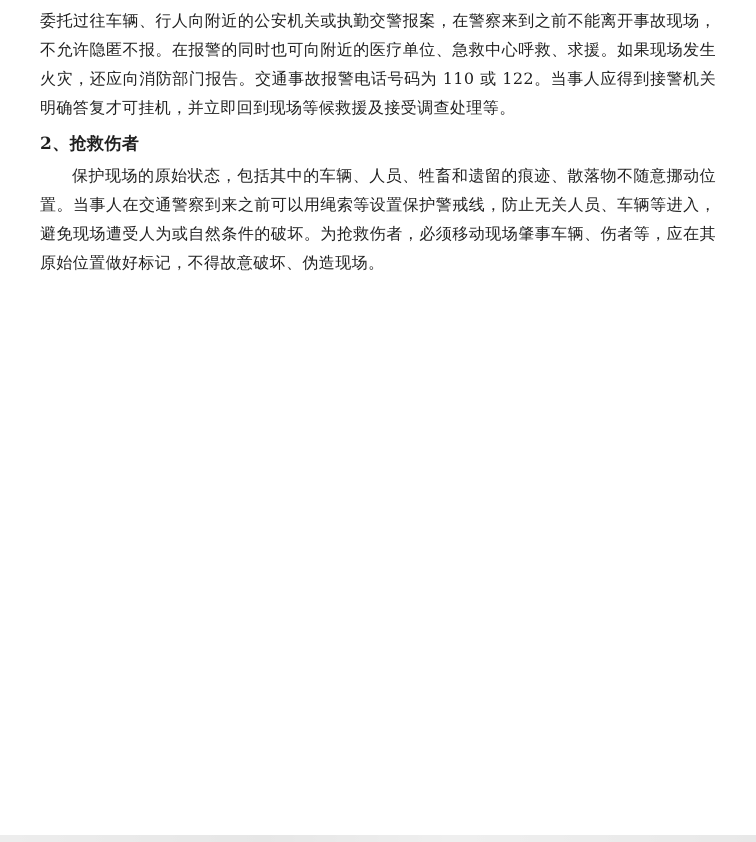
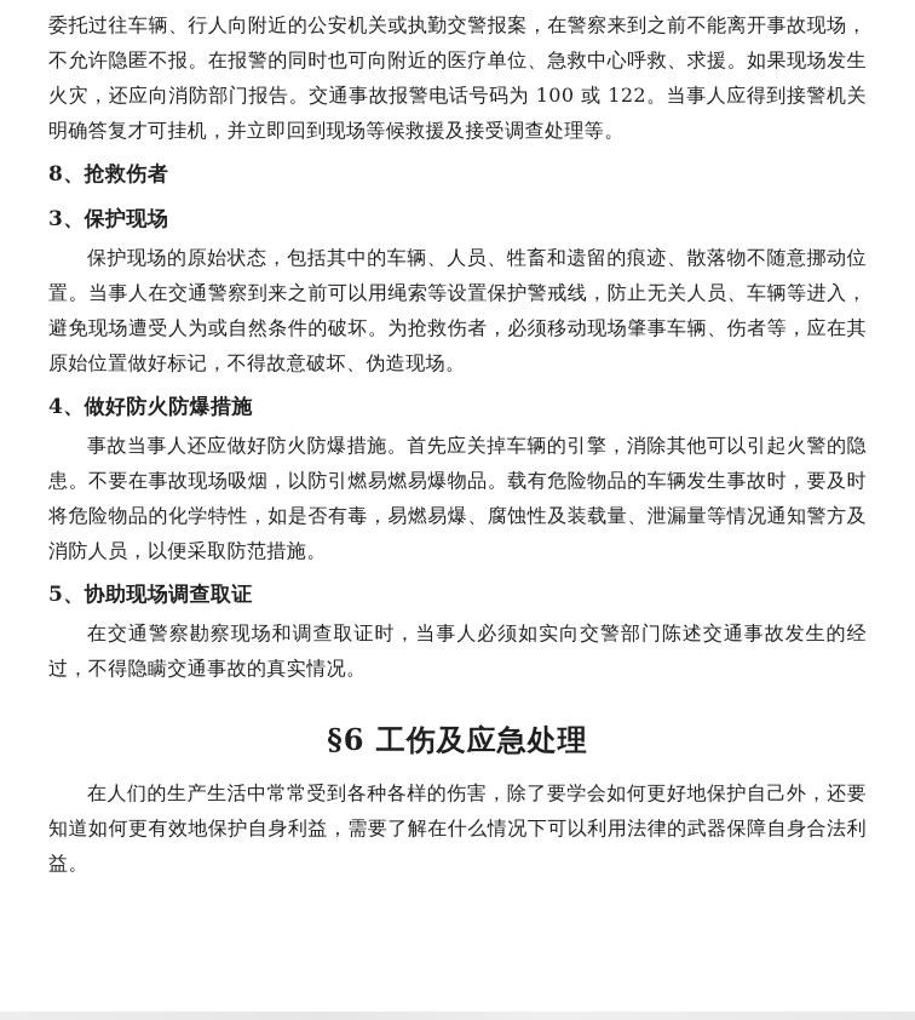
- 委托过往车辆、行人向附近的公安机关或执勤交警报案，在警察来到之前不能离开事故现场，不允许隐匿不报。在报警的同时也可向附近的医疗单位、急救中心呼救、求援。如果现场发生火灾，还应向消防部门报告。交通事故报警电话号码为 110 或 122。当事人应得到接警机关明确答复才可挂机，并立即回到现场等候救援及接受调查处理等。
+ 委托过往车辆、行人向附近的公安机关或执勤交警报案，在警察来到之前不能离开事故现场，不允许隐匿不报。在报警的同时也可向附近的医疗单位、急救中心呼救、求援。如果现场发生火灾，还应向消防部门报告。交通事故报警电话号码为 100 或 122。当事人应得到接警机关明确答复才可挂机，并立即回到现场等候救援及接受调查处理等。
- 2、抢救伤者
+ 8、抢救伤者
+ 3、保护现场
  保护现场的原始状态，包括其中的车辆、人员、牲畜和遗留的痕迹、散落物不随意挪动位置。当事人在交通警察到来之前可以用绳索等设置保护警戒线，防止无关人员、车辆等进入，避免现场遭受人为或自然条件的破坏。为抢救伤者，必须移动现场肇事车辆、伤者等，应在其原始位置做好标记，不得故意破坏、伪造现场。
+ 4、做好防火防爆措施
+ 事故当事人还应做好防火防爆措施。首先应关掉车辆的引擎，消除其他可以引起火警的隐患。不要在事故现场吸烟，以防引燃易燃易爆物品。载有危险物品的车辆发生事故时，要及时将危险物品的化学特性，如是否有毒，易燃易爆、腐蚀性及装载量、泄漏量等情况通知警方及消防人员，以便采取防范措施。
+ 5、协助现场调查取证
+ 在交通警察勘察现场和调查取证时，当事人必须如实向交警部门陈述交通事故发生的经过，不得隐瞒交通事故的真实情况。
+ §6 工伤及应急处理
+ 在人们的生产生活中常常受到各种各样的伤害，除了要学会如何更好地保护自己外，还要知道如何更有效地保护自身利益，需要了解在什么情况下可以利用法律的武器保障自身合法利益。
